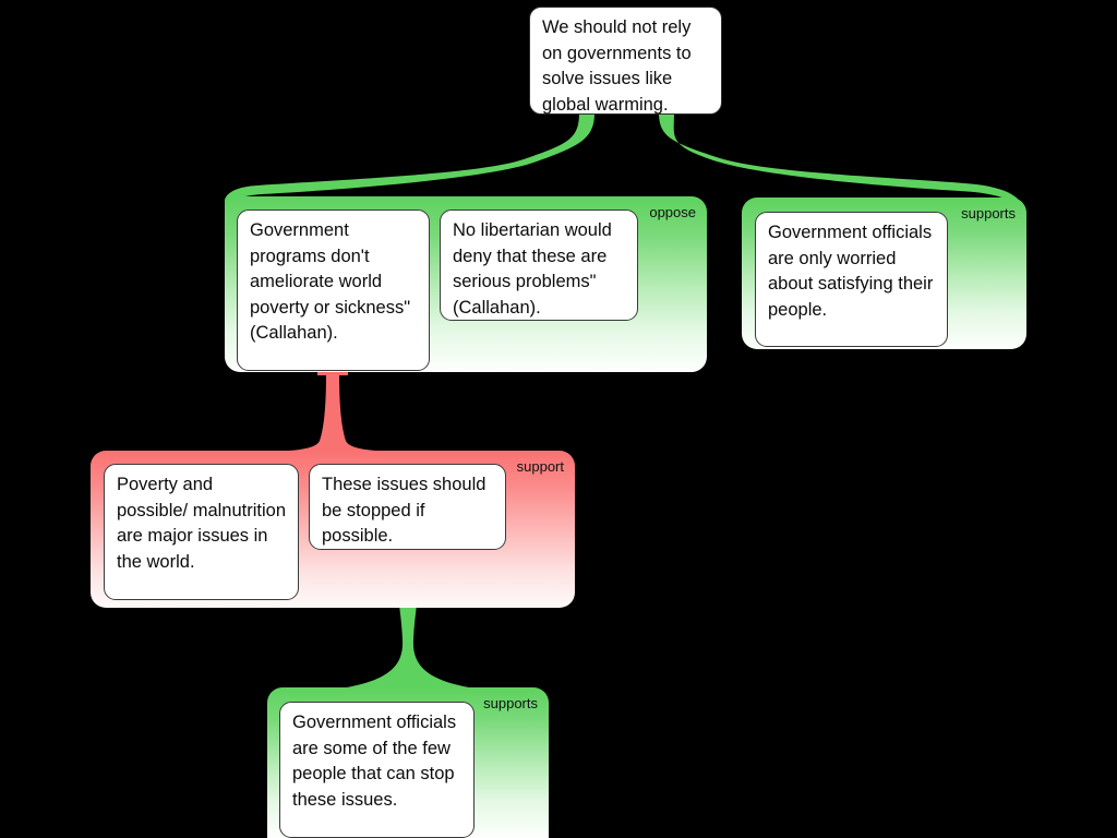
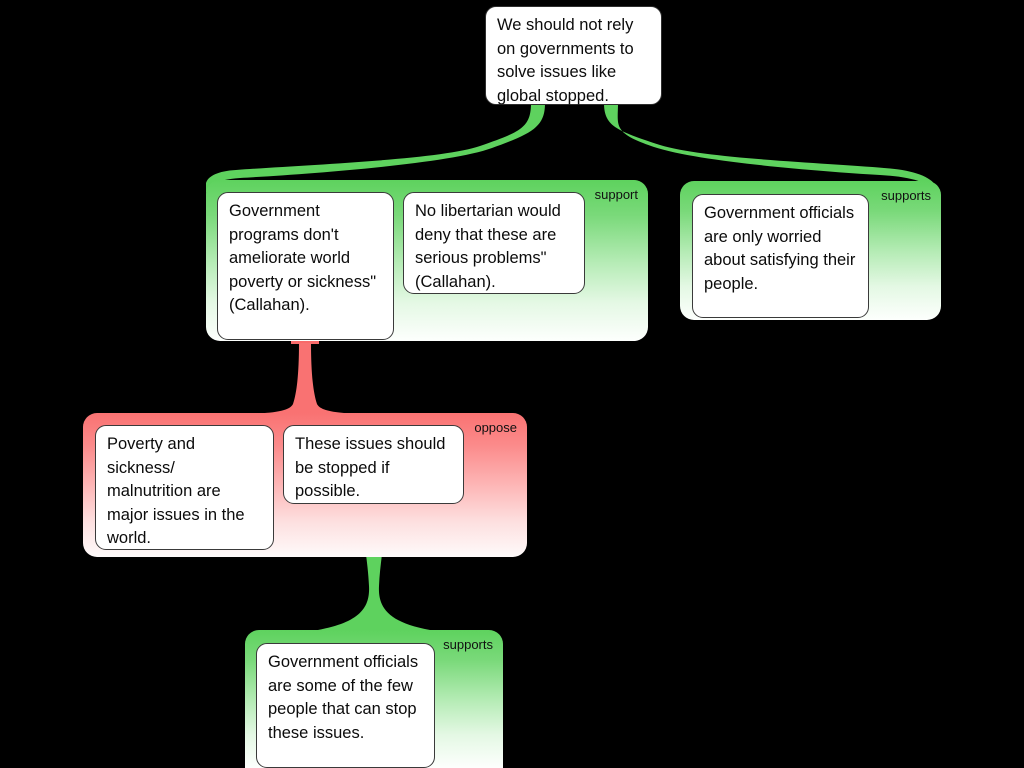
- We should not rely on governments to solve issues like global warming.
+ We should not rely on governments to solve issues like global stopped.
- oppose
+ support
  Government programs don't ameliorate world poverty or sickness" (Callahan).
  No libertarian would deny that these are serious problems" (Callahan).
  supports
  Government officials are only worried about satisfying their people.
- support
+ oppose
- Poverty and possible/ malnutrition are major issues in the world.
+ Poverty and sickness/ malnutrition are major issues in the world.
  These issues should be stopped if possible.
  supports
  Government officials are some of the few people that can stop these issues.
